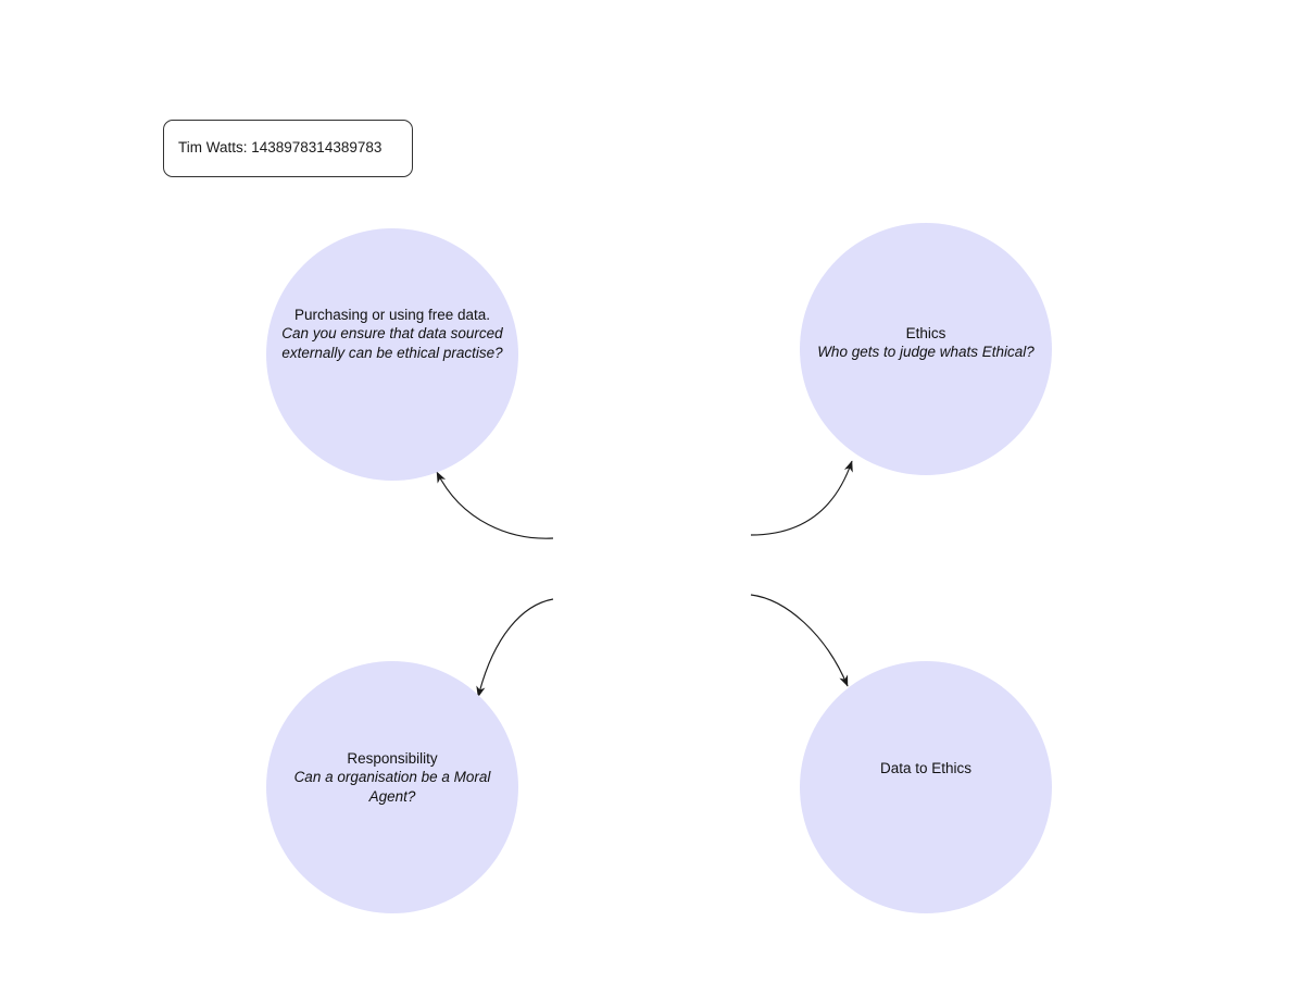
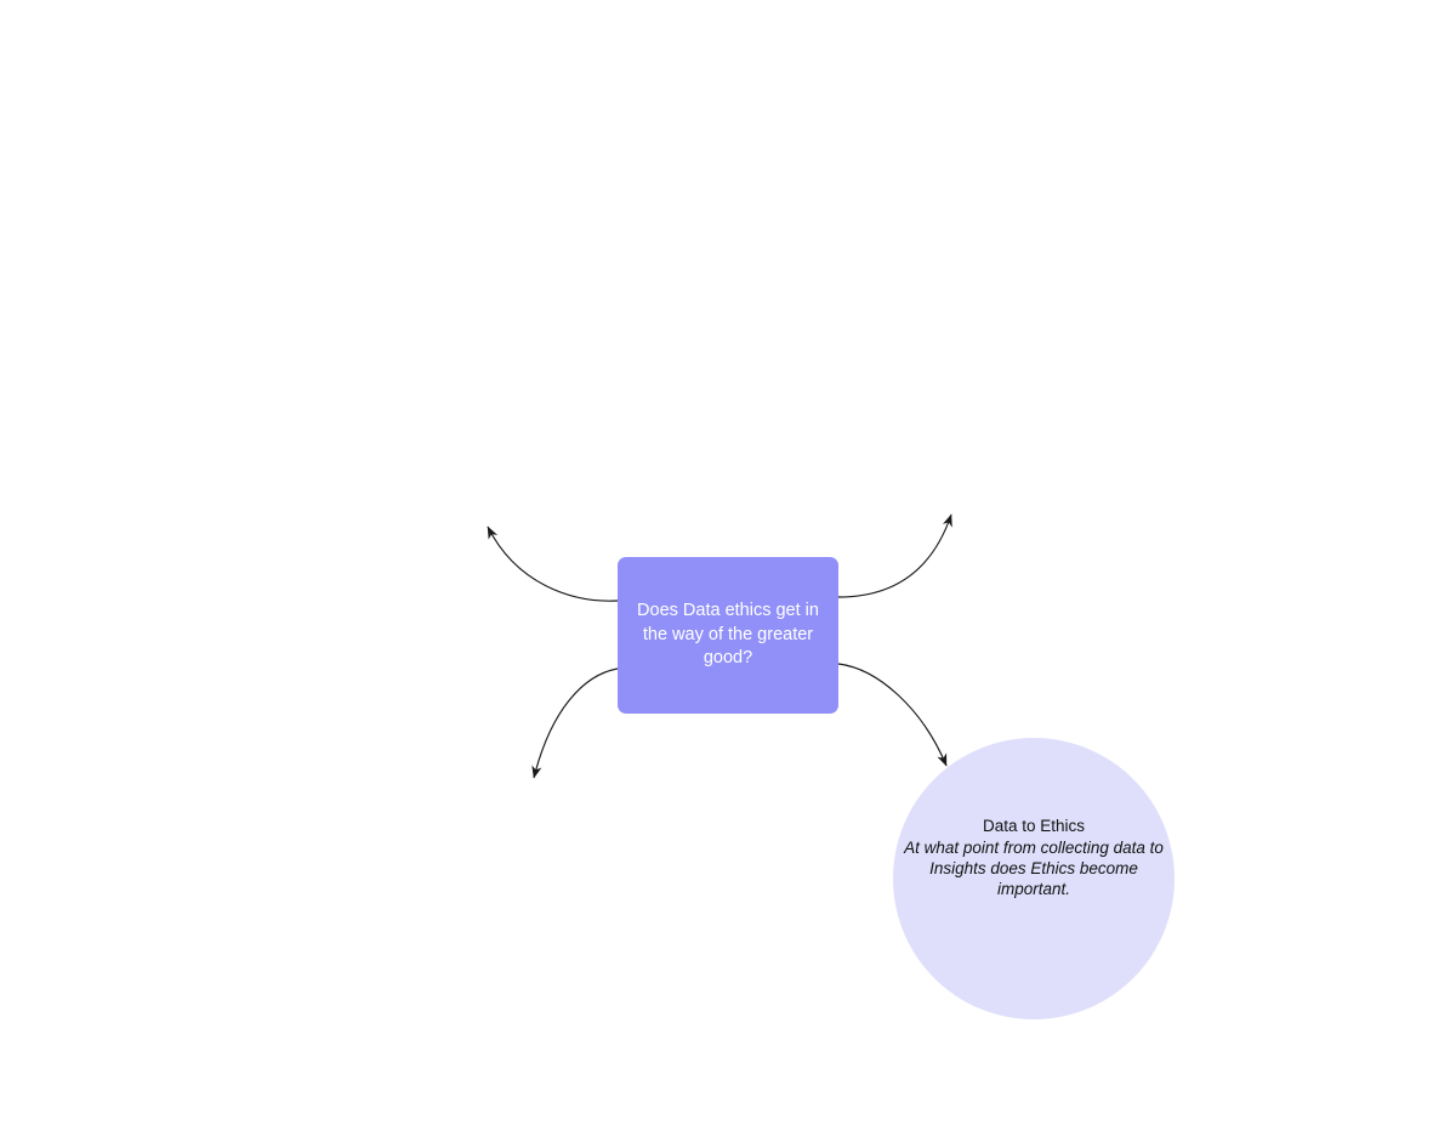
- Tim Watts: 1438978314389783
- Purchasing or using free data.
- Can you ensure that data sourced externally can be ethical practise?
- Ethics
- Who gets to judge whats Ethical?
- Responsibility
- Can a organisation be a Moral Agent?
  Data to Ethics
+ At what point from collecting data to Insights does Ethics become important.
+ Does Data ethics get in the way of the greater good?
